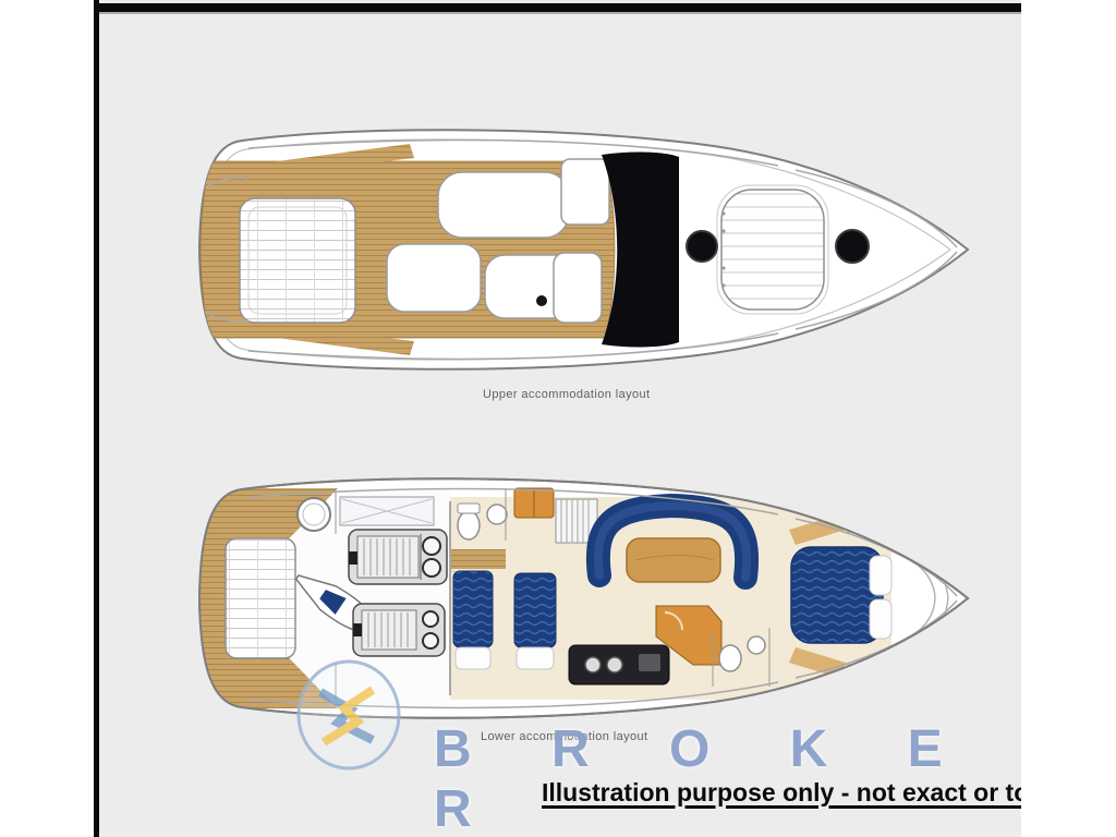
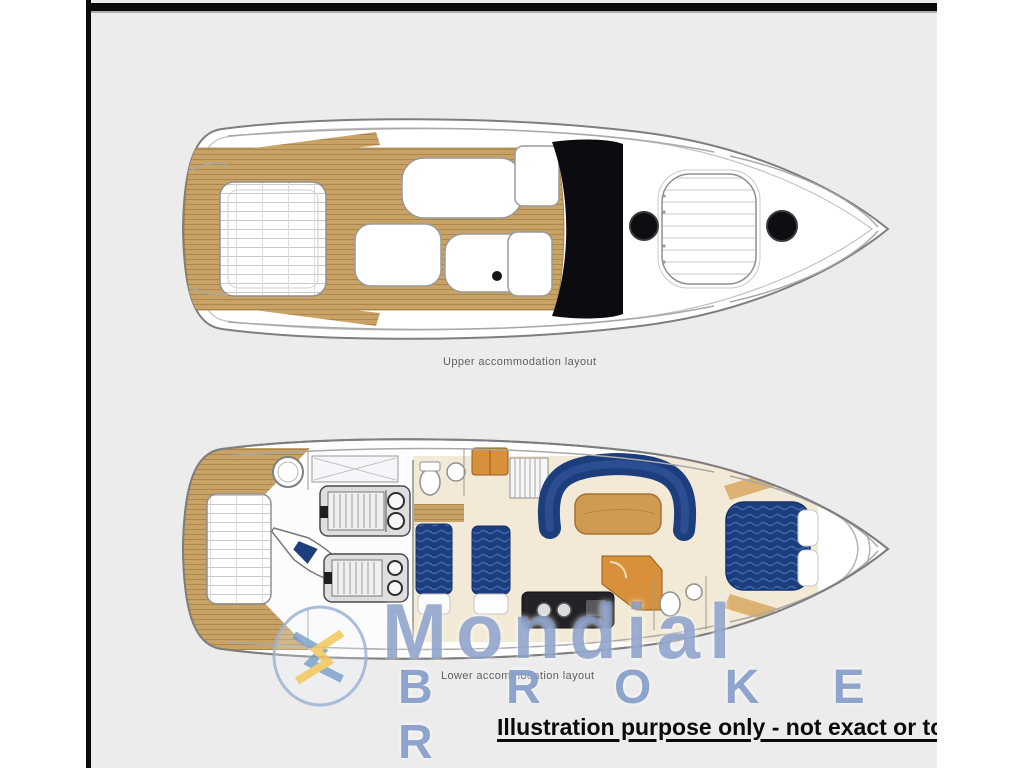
  Upper accommodation layout
  Lower accommodation layout
+ Mondial
  B R O K E R
  Illustration purpose only - not exact or t
